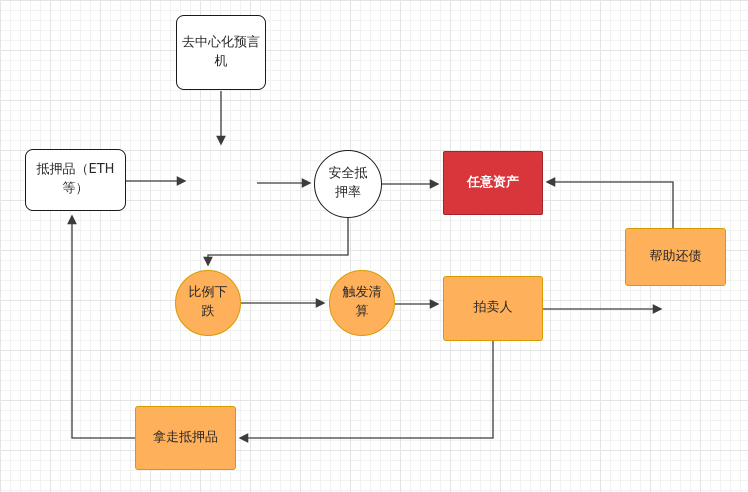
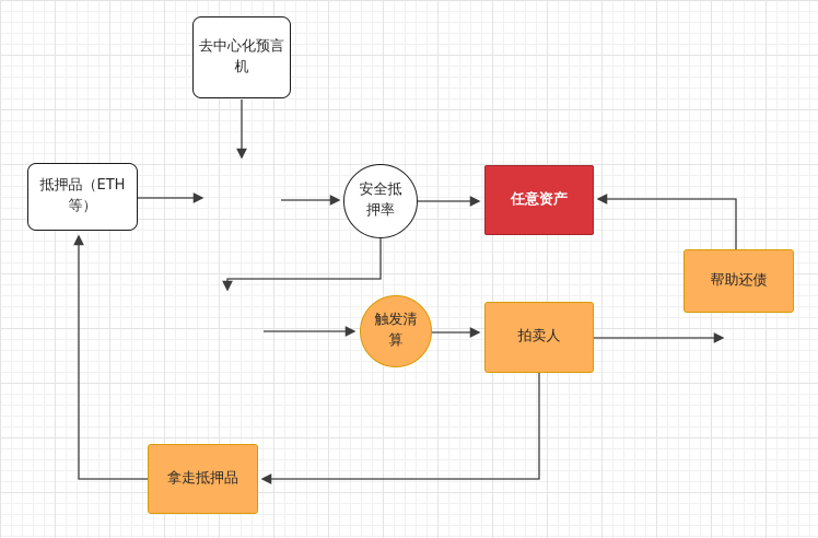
  去中心化预言机
  抵押品（ETH等）
  安全抵押率
  任意资产
- 比例下跌
  触发清算
  拍卖人
  帮助还债
  拿走抵押品
